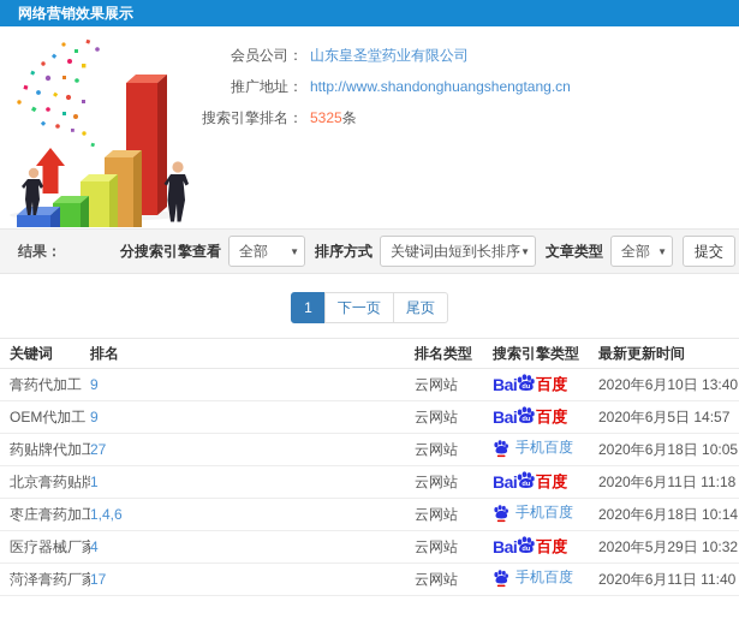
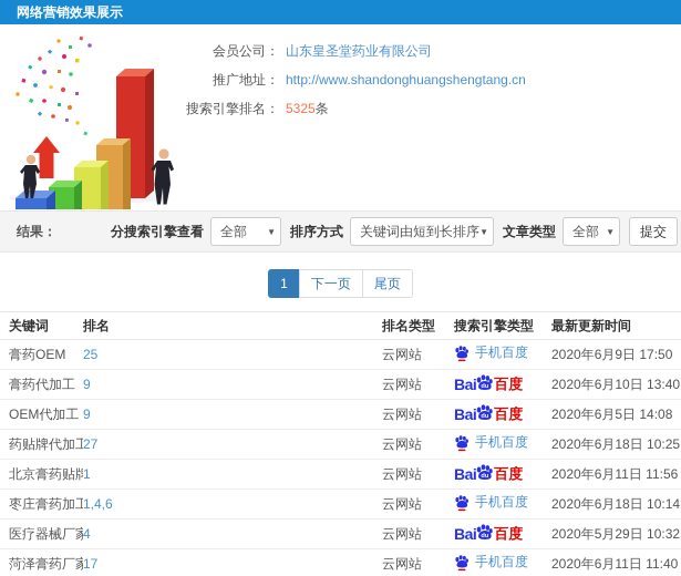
  网络营销效果展示
  会员公司：
  山东皇圣堂药业有限公司
  推广地址：
  http://www.shandonghuangshengtang.cn
  搜索引擎排名：
  5325条
  结果：
  分搜索引擎查看
  全部
  ▼
  排序方式
  关键词由短到长排序
  ▼
  文章类型
  全部
  ▼
  提交
  1
  下一页
  尾页
  关键词	排名	排名类型	搜索引擎类型	最新更新时间
+ 膏药OEM	25	云网站	手机百度	2020年6月9日 17:50
  膏药代加工	9	云网站	Bai 百度	2020年6月10日 13:40
- OEM代加工	9	云网站	Bai 百度	2020年6月5日 14:57
+ OEM代加工	9	云网站	Bai 百度	2020年6月5日 14:08
- 药贴牌代加工	27	云网站	手机百度	2020年6月18日 10:05
+ 药贴牌代加工	27	云网站	手机百度	2020年6月18日 10:25
- 北京膏药贴牌	1	云网站	Bai 百度	2020年6月11日 11:18
+ 北京膏药贴牌	1	云网站	Bai 百度	2020年6月11日 11:56
  枣庄膏药加工	1,4,6	云网站	手机百度	2020年6月18日 10:14
  医疗器械厂家	4	云网站	Bai 百度	2020年5月29日 10:32
  菏泽膏药厂家	17	云网站	手机百度	2020年6月11日 11:40
